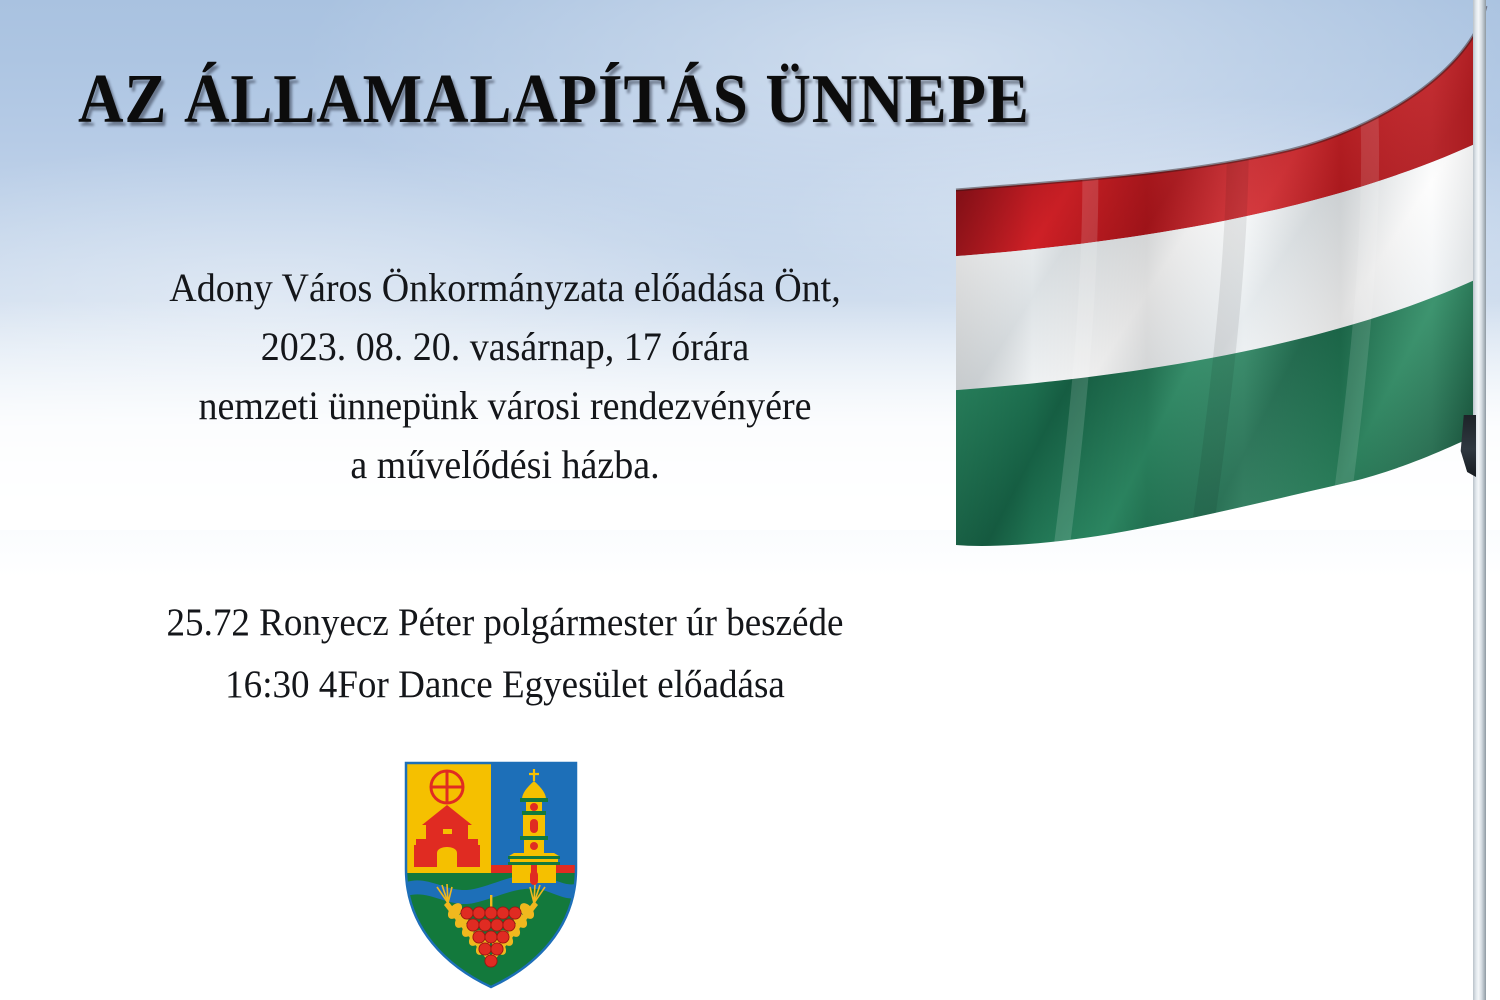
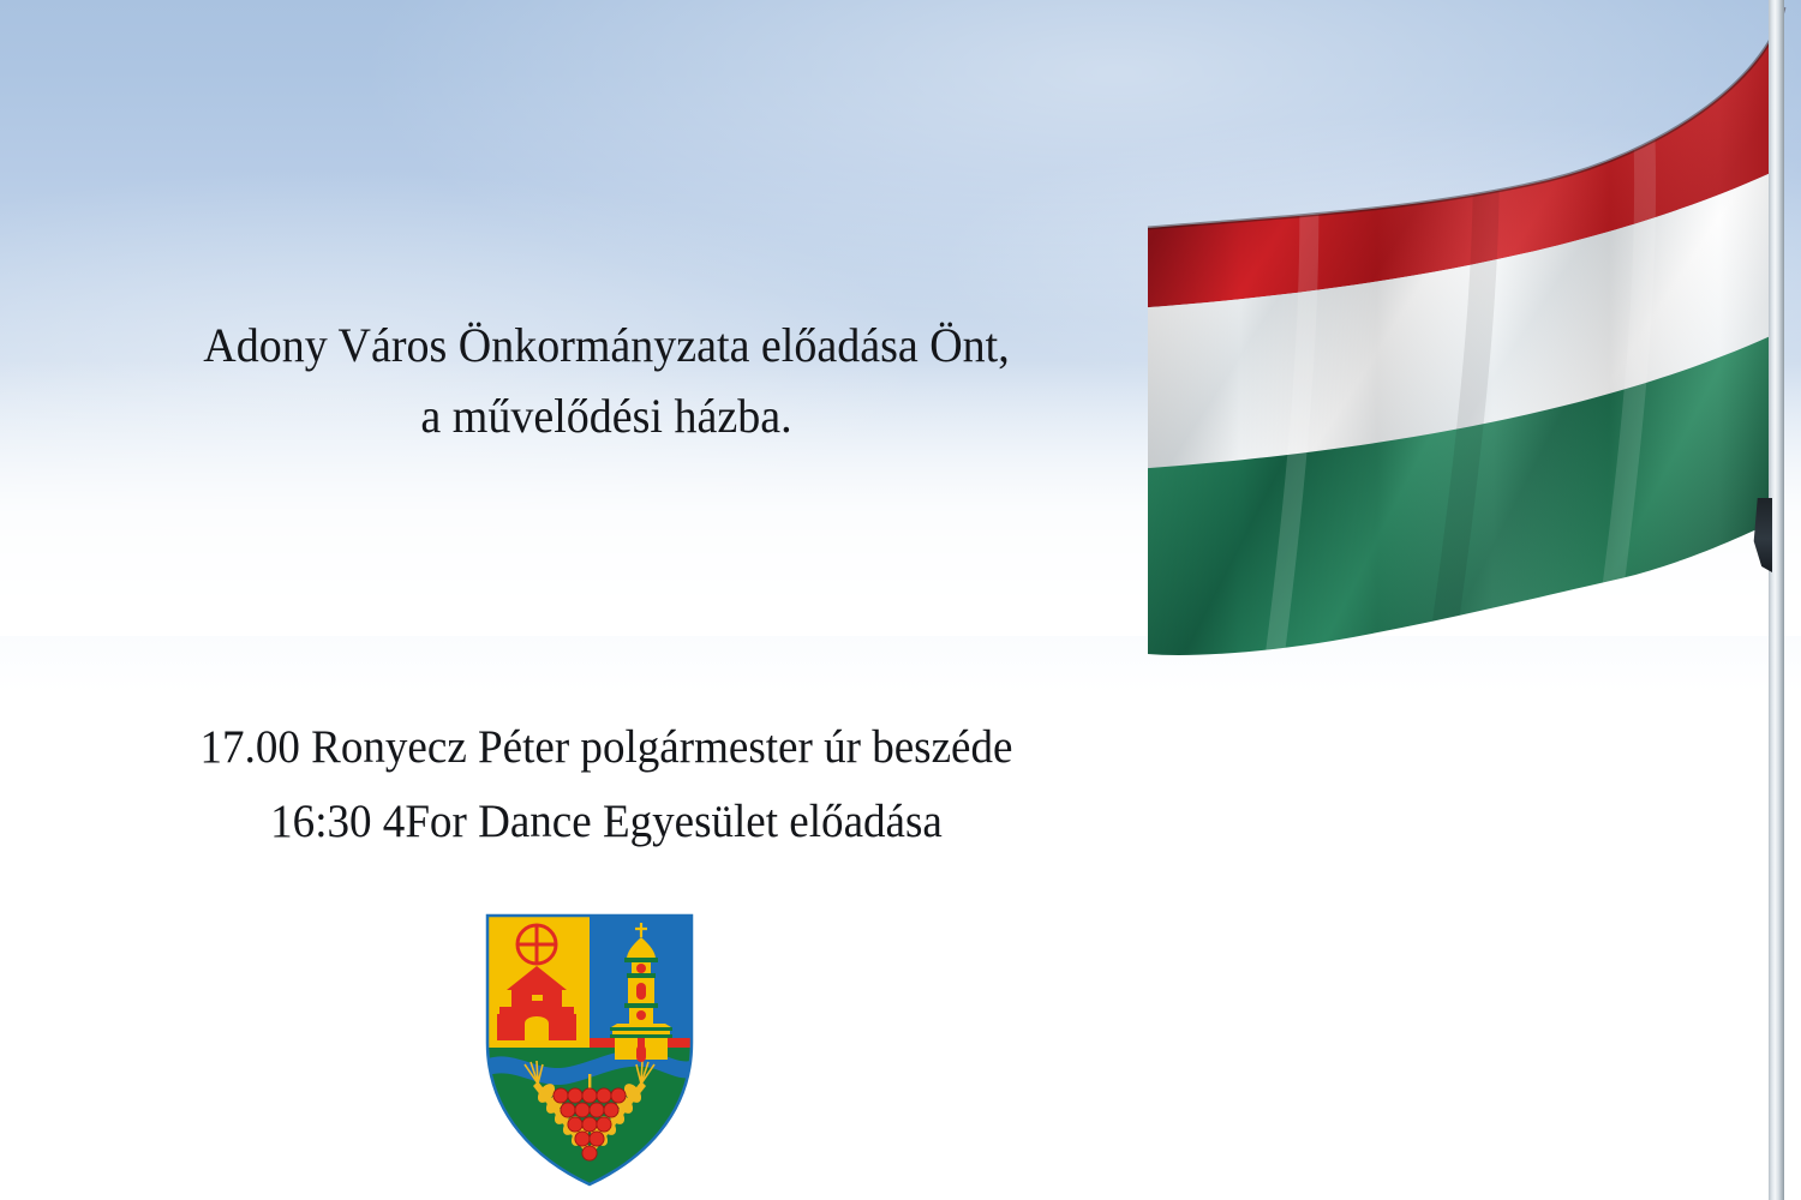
- AZ ÁLLAMALAPÍTÁS ÜNNEPE
  Adony Város Önkormányzata előadása Önt,
- 2023. 08. 20. vasárnap, 17 órára
- nemzeti ünnepünk városi rendezvényére
  a művelődési házba.
- 25.72 Ronyecz Péter polgármester úr beszéde
+ 17.00 Ronyecz Péter polgármester úr beszéde
  16:30 4For Dance Egyesület előadása
